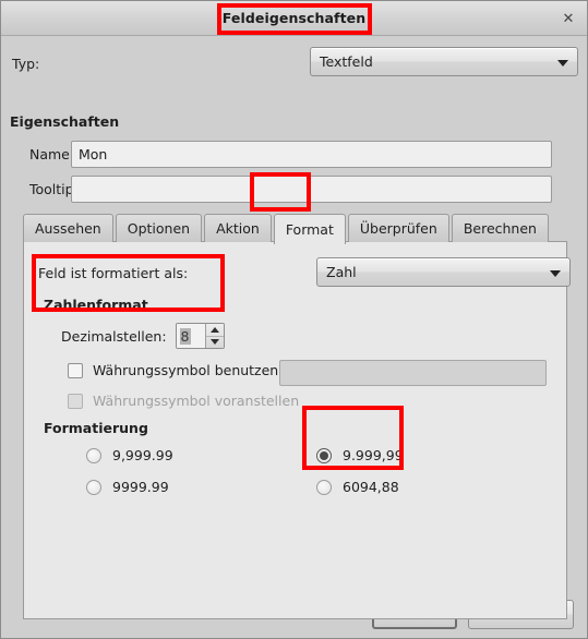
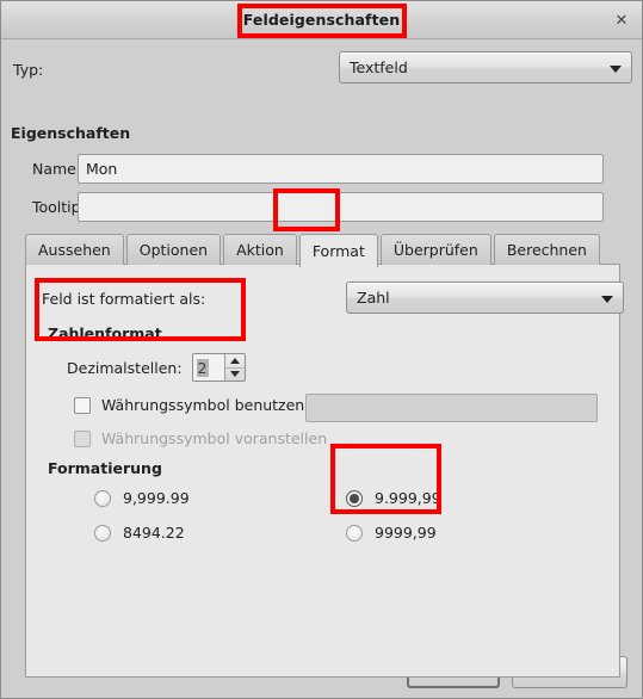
  Feldeigenschaften
  ✕
  Typ:
  Textfeld
  Eigenschaften
  Name
  Mon
  Tooltip
  Aussehen
  Optionen
  Aktion
  Format
  Überprüfen
  Berechnen
  Feld ist formatiert als:
  Zahl
  Zahlenformat
  Dezimalstellen:
- 8
+ 2
  Währungssymbol benutzen
  Währungssymbol voranstellen
  Formatierung
  9,999.99
- 9999.99
+ 8494.22
  9.999,99
- 6094,88
+ 9999,99
